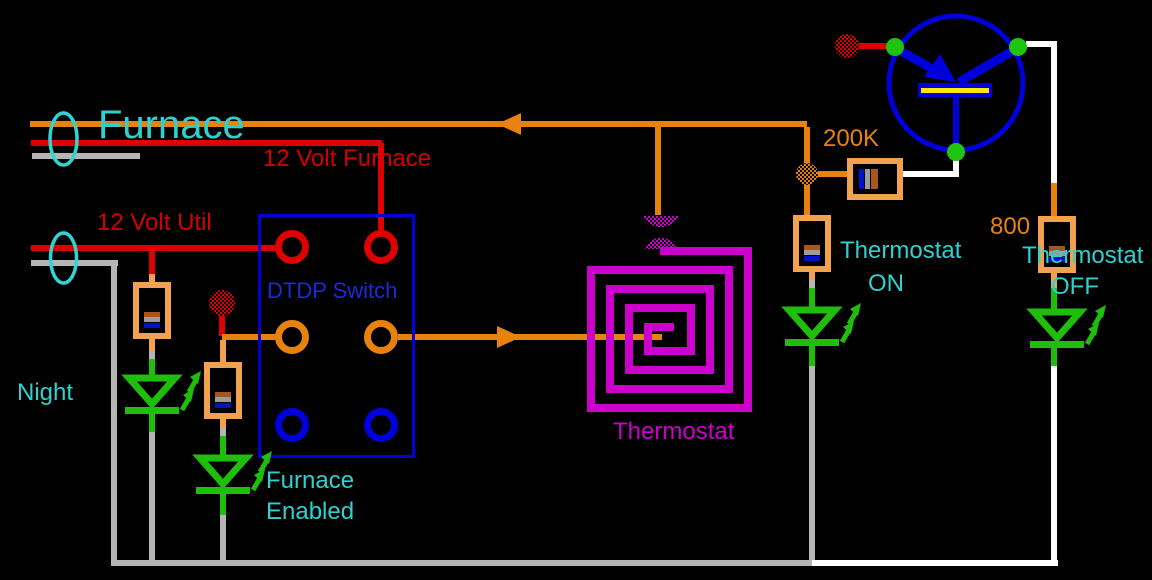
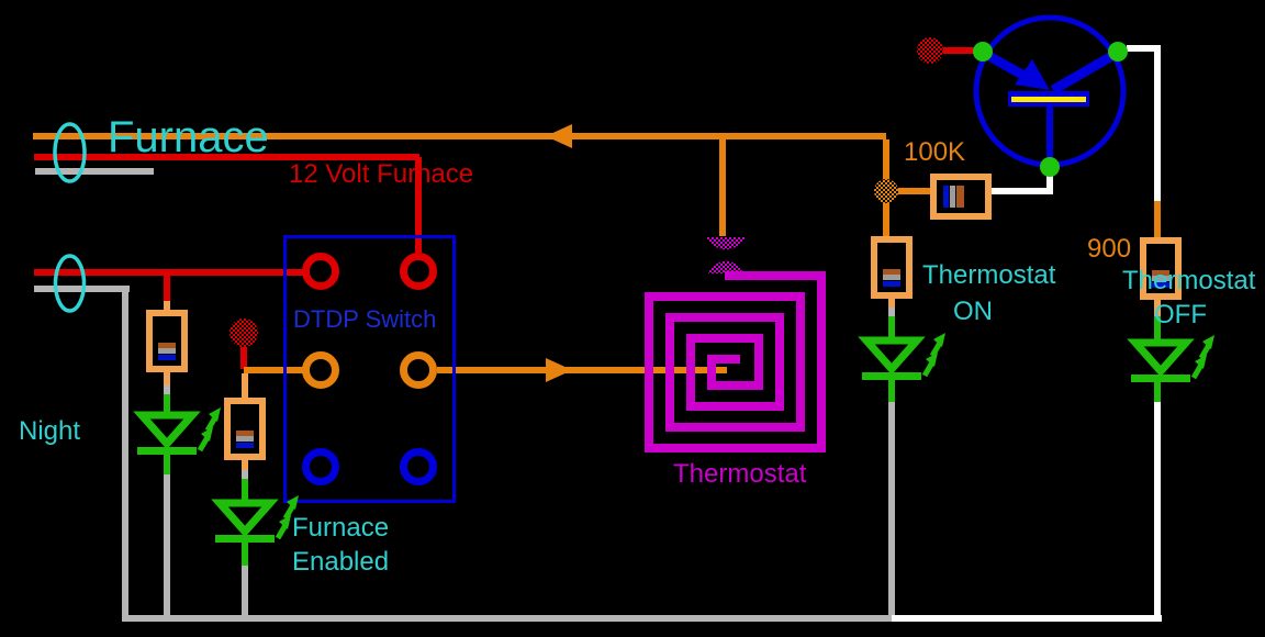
  Furnace
  12 Volt Furnace
- 12 Volt Util
  DTDP Switch
  Night
  Furnace
  Enabled
  Thermostat
- 200K
+ 100K
  Thermostat
  ON
- 800
+ 900
  Thermostat
  OFF
